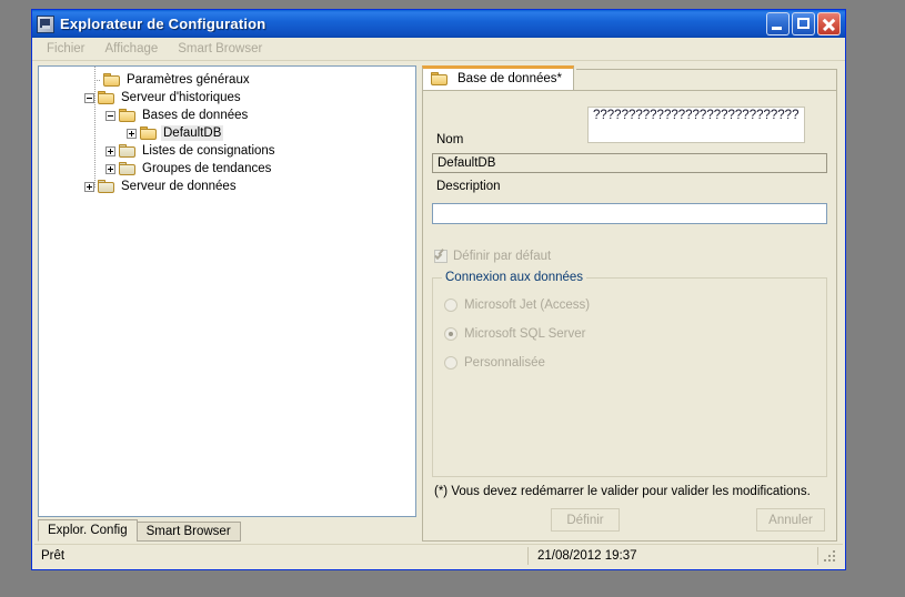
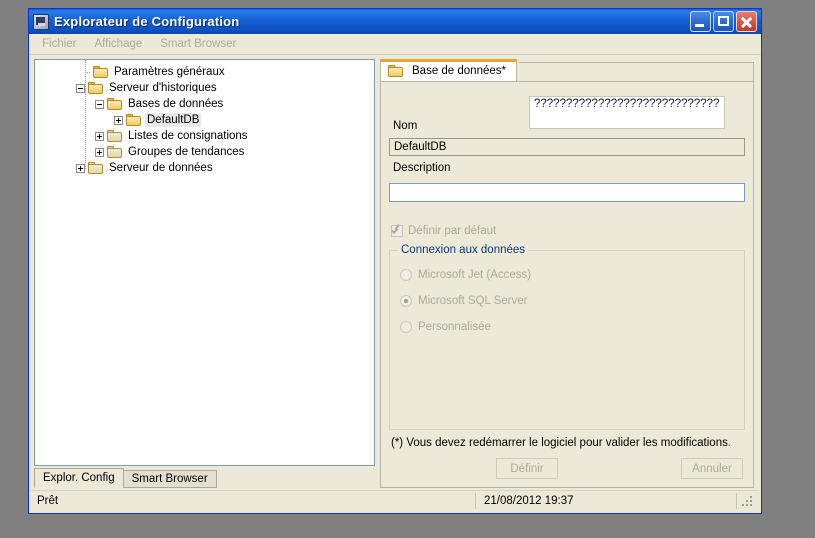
  Explorateur de Configuration
  Fichier
  Affichage
  Smart Browser
  Paramètres généraux
  Serveur d'historiques
  Bases de données
  DefaultDB
  Listes de consignations
  Groupes de tendances
  Serveur de données
  Explor. Config
  Smart Browser
  Base de données*
  ?????????????????????????????
  Nom
  DefaultDB
  Description
  Définir par défaut
  Connexion aux données
  Microsoft Jet (Access)
  Microsoft SQL Server
  Personnalisée
- (*) Vous devez redémarrer le valider pour valider les modifications.
+ (*) Vous devez redémarrer le logiciel pour valider les modifications.
  Définir
  Annuler
  Prêt
  21/08/2012 19:37
